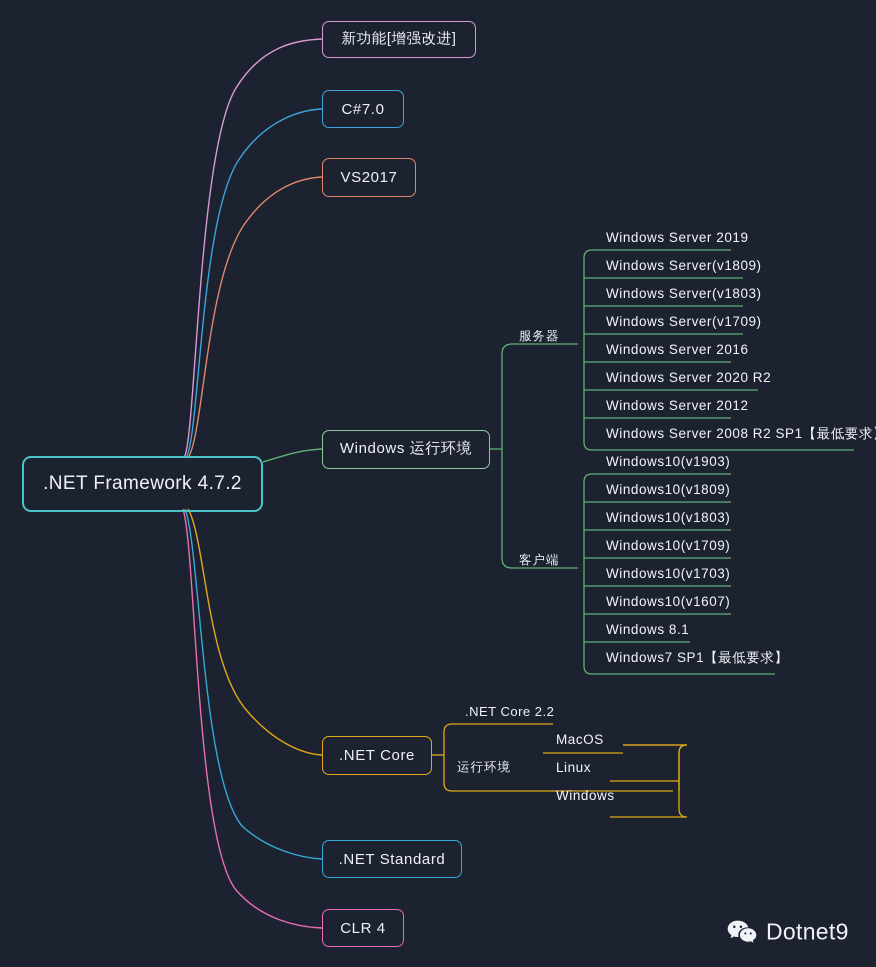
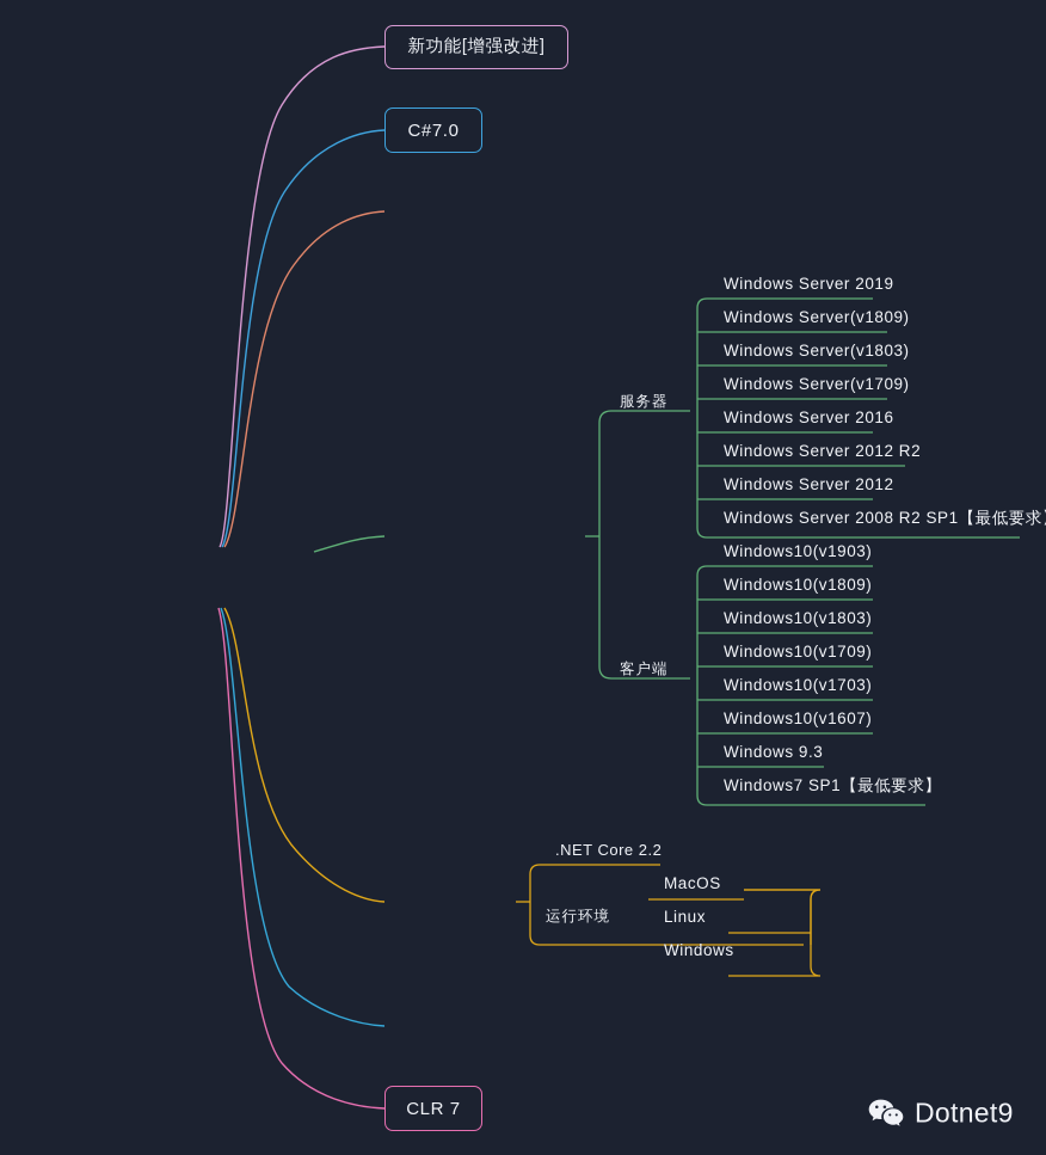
- .NET Framework 4.7.2
  新功能[增强改进]
  C#7.0
- VS2017
- Windows 运行环境
- .NET Core
- .NET Standard
- CLR 4
+ CLR 7
  服务器
  客户端
  .NET Core 2.2
  运行环境
  Windows Server 2019
  Windows Server(v1809)
  Windows Server(v1803)
  Windows Server(v1709)
  Windows Server 2016
- Windows Server 2020 R2
+ Windows Server 2012 R2
  Windows Server 2012
  Windows Server 2008 R2 SP1【最低要求
  Windows10(v1903)
  Windows10(v1809)
  Windows10(v1803)
  Windows10(v1709)
  Windows10(v1703)
  Windows10(v1607)
- Windows 8.1
+ Windows 9.3
  Windows7 SP1【最低要求】
  MacOS
  Linux
  Windows
  Dotnet9
